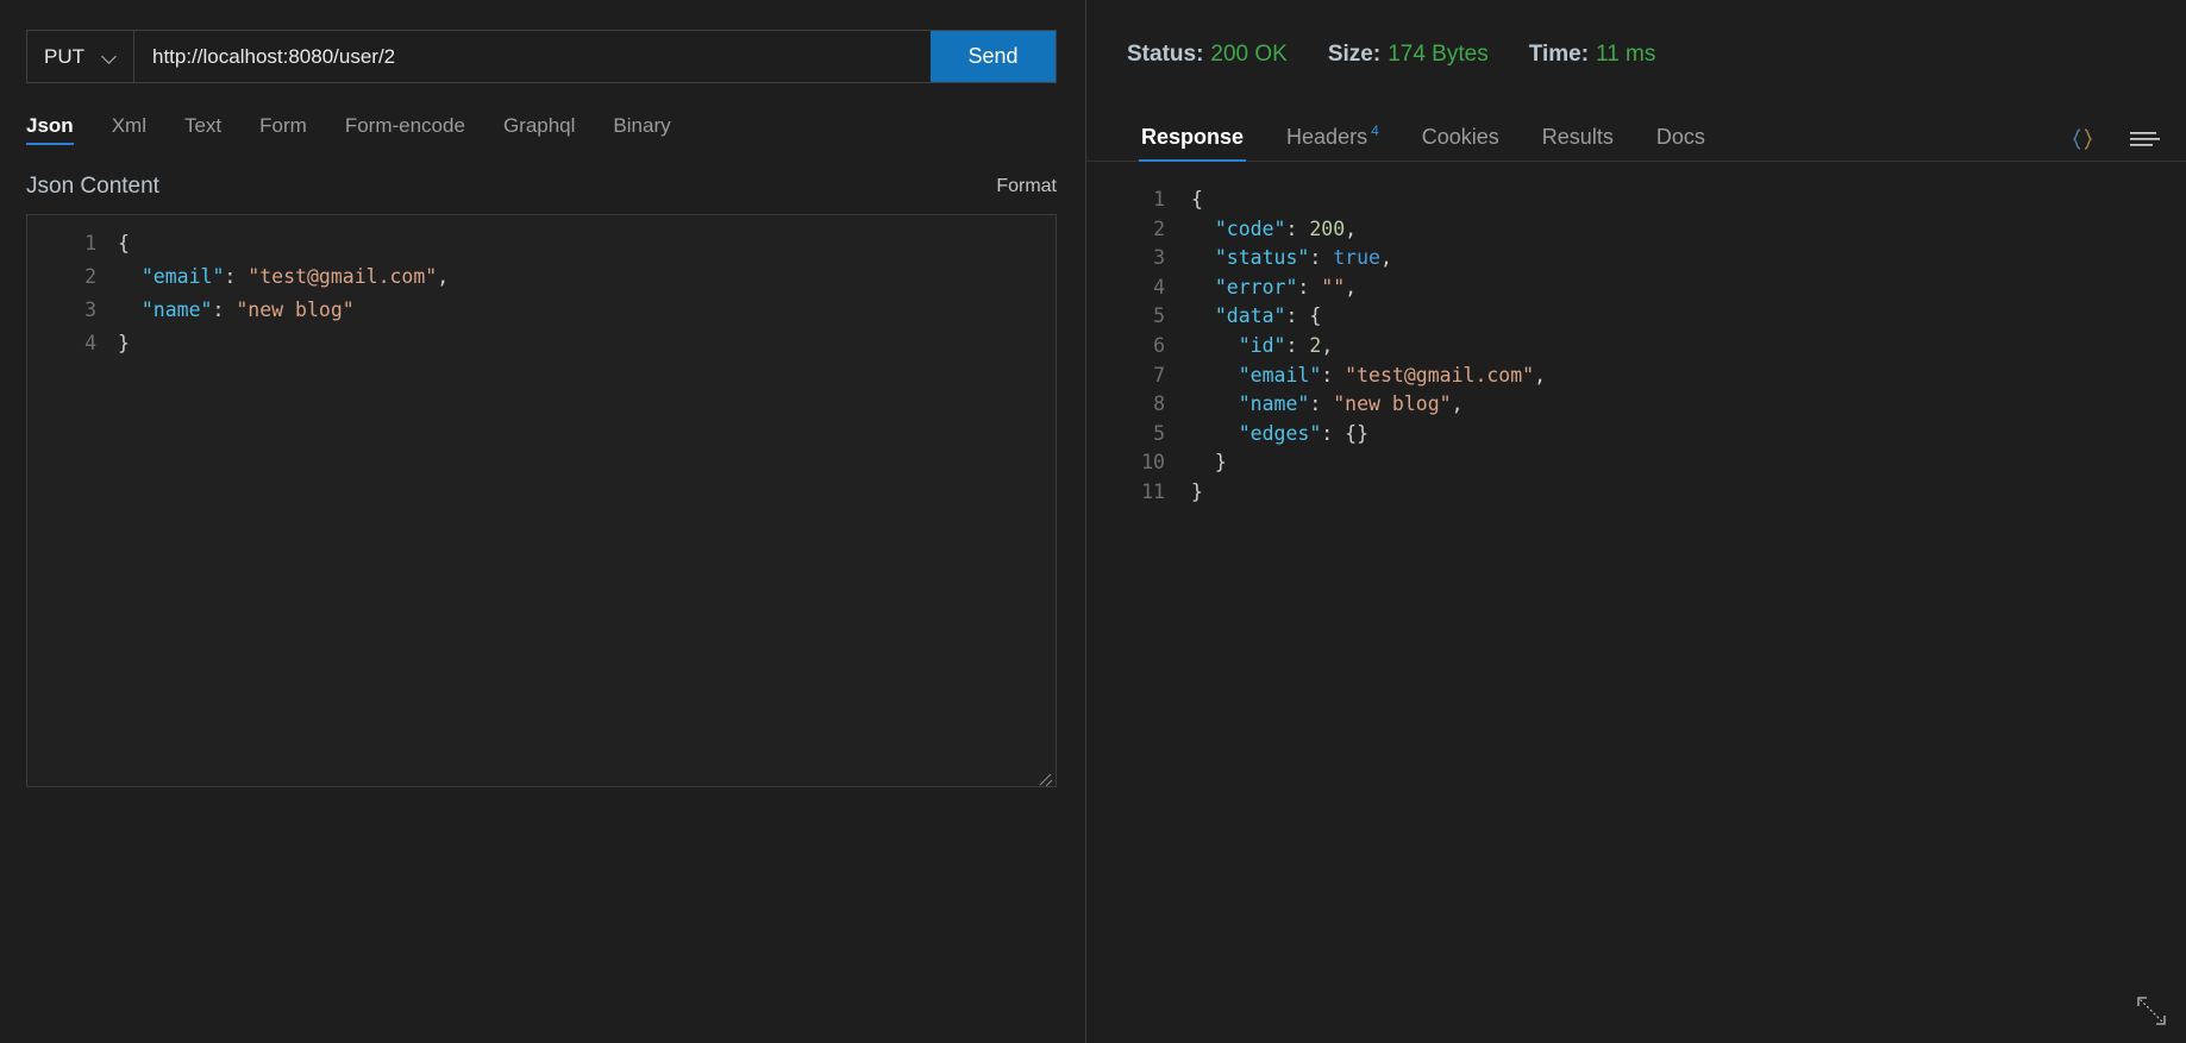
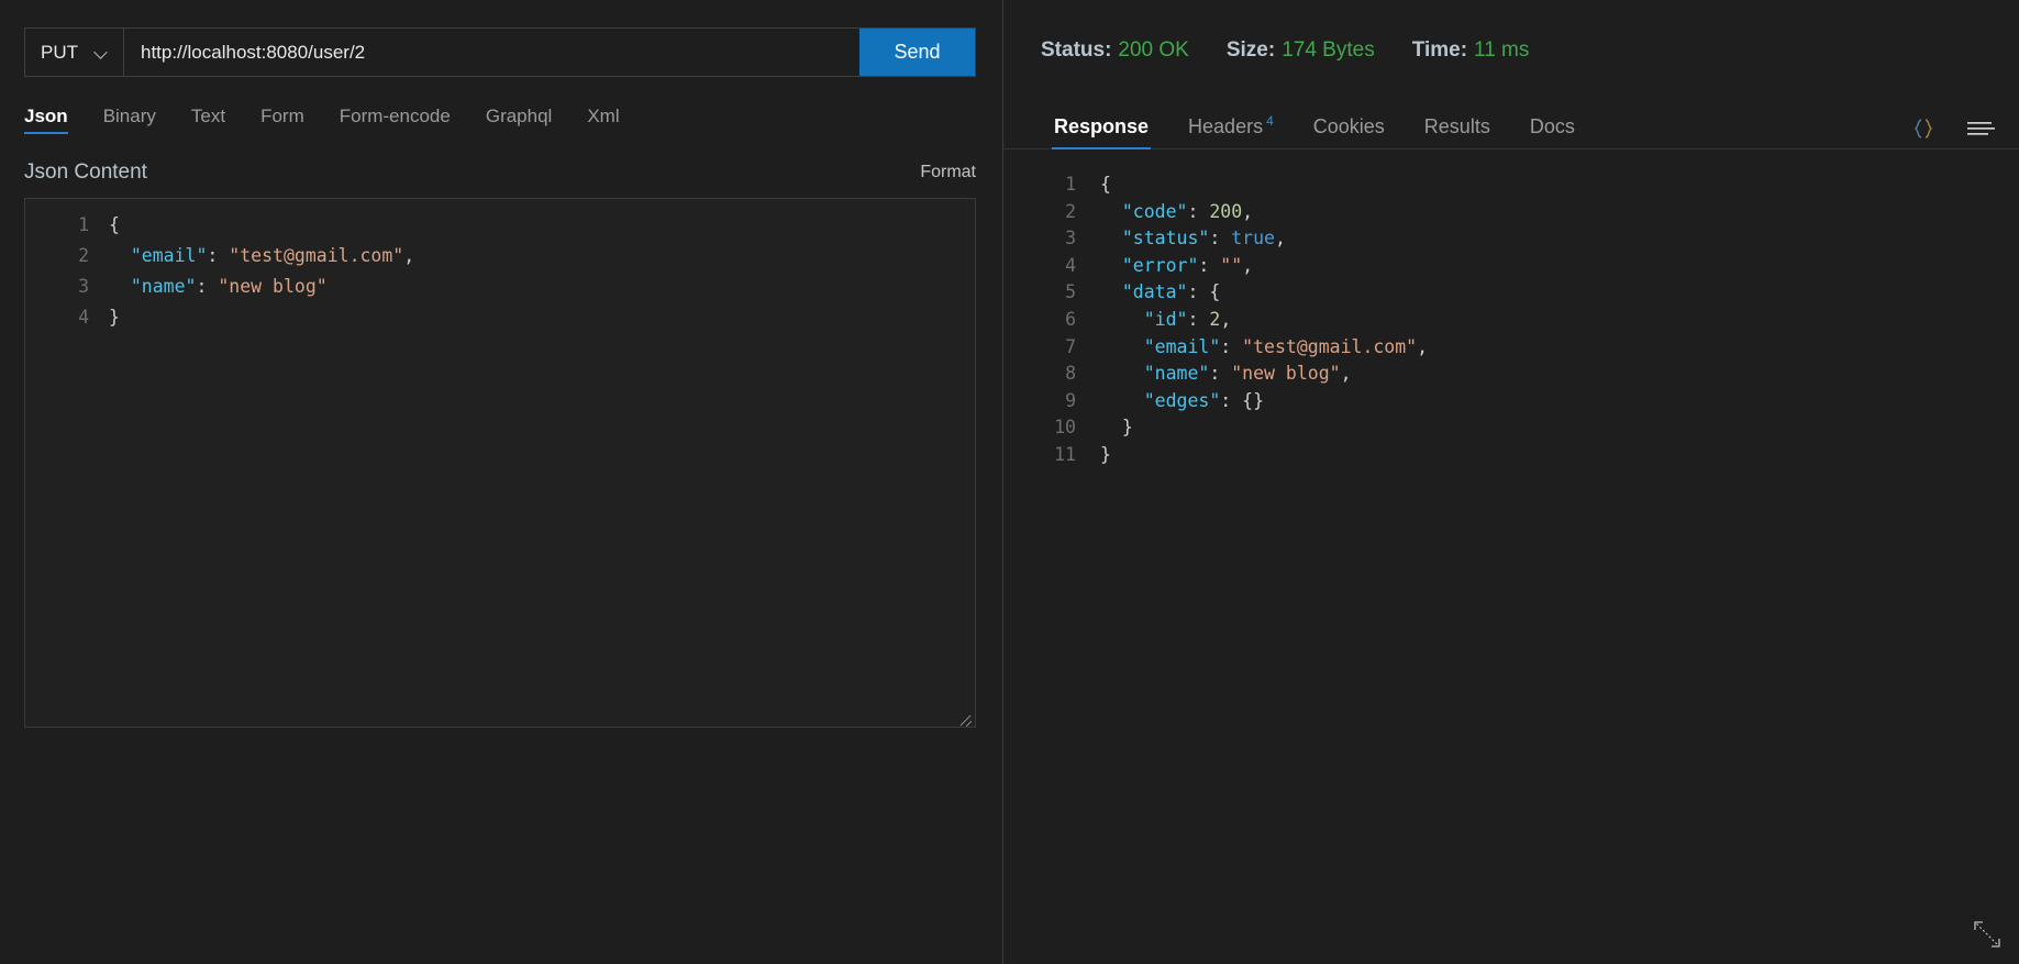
  PUT
  http://localhost:8080/user/2
  Send
  Json
- Xml
+ Binary
  Text
  Form
  Form-encode
  Graphql
- Binary
+ Xml
  Json Content
  Format
  1 {
  2 "email": "test@gmail.com",
  3 "name": "new blog"
  4 }
  Status: 200 OK
  Size: 174 Bytes
  Time: 11 ms
  Response
  Headers 4
  Cookies
  Results
  Docs
  1 {
  2 "code": 200,
  3 "status": true,
  4 "error": "",
  5 "data": {
  6 "id": 2,
  7 "email": "test@gmail.com",
  8 "name": "new blog",
- 5 "edges": {}
+ 9 "edges": {}
  10 }
  11 }
